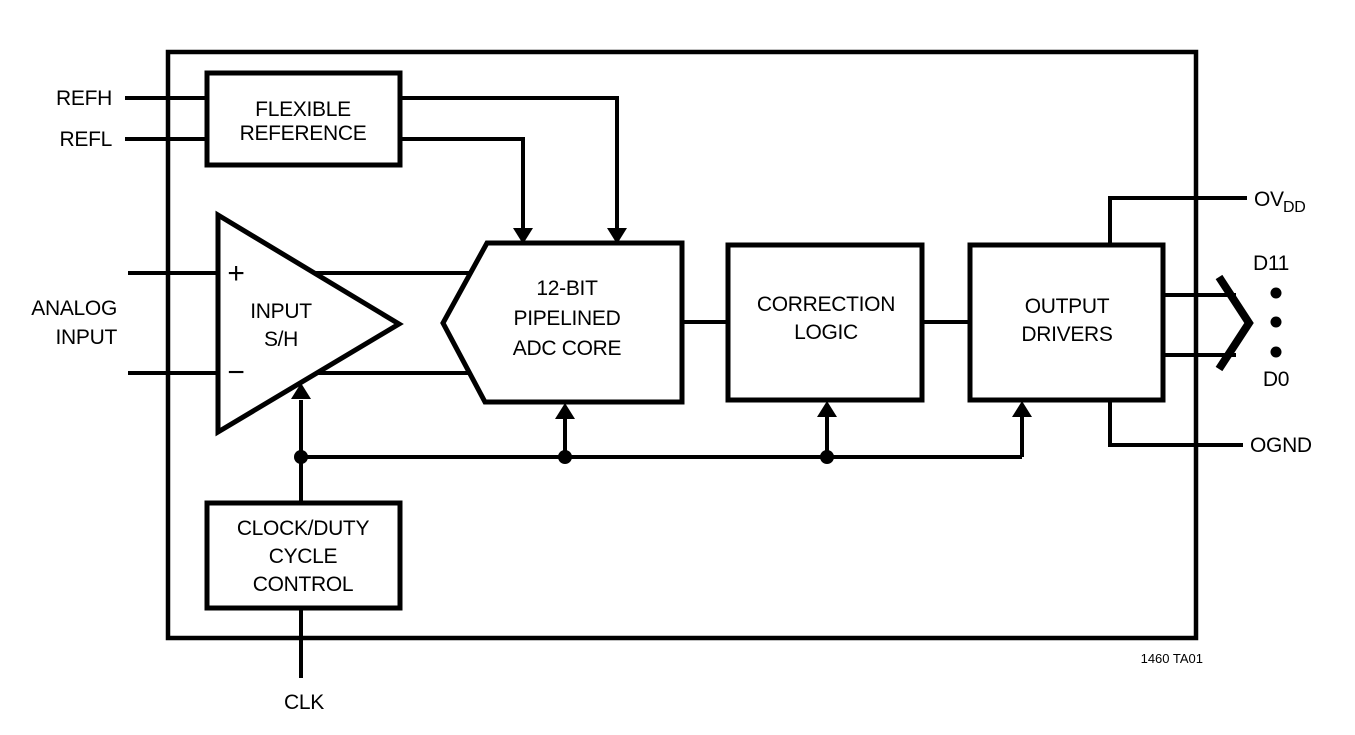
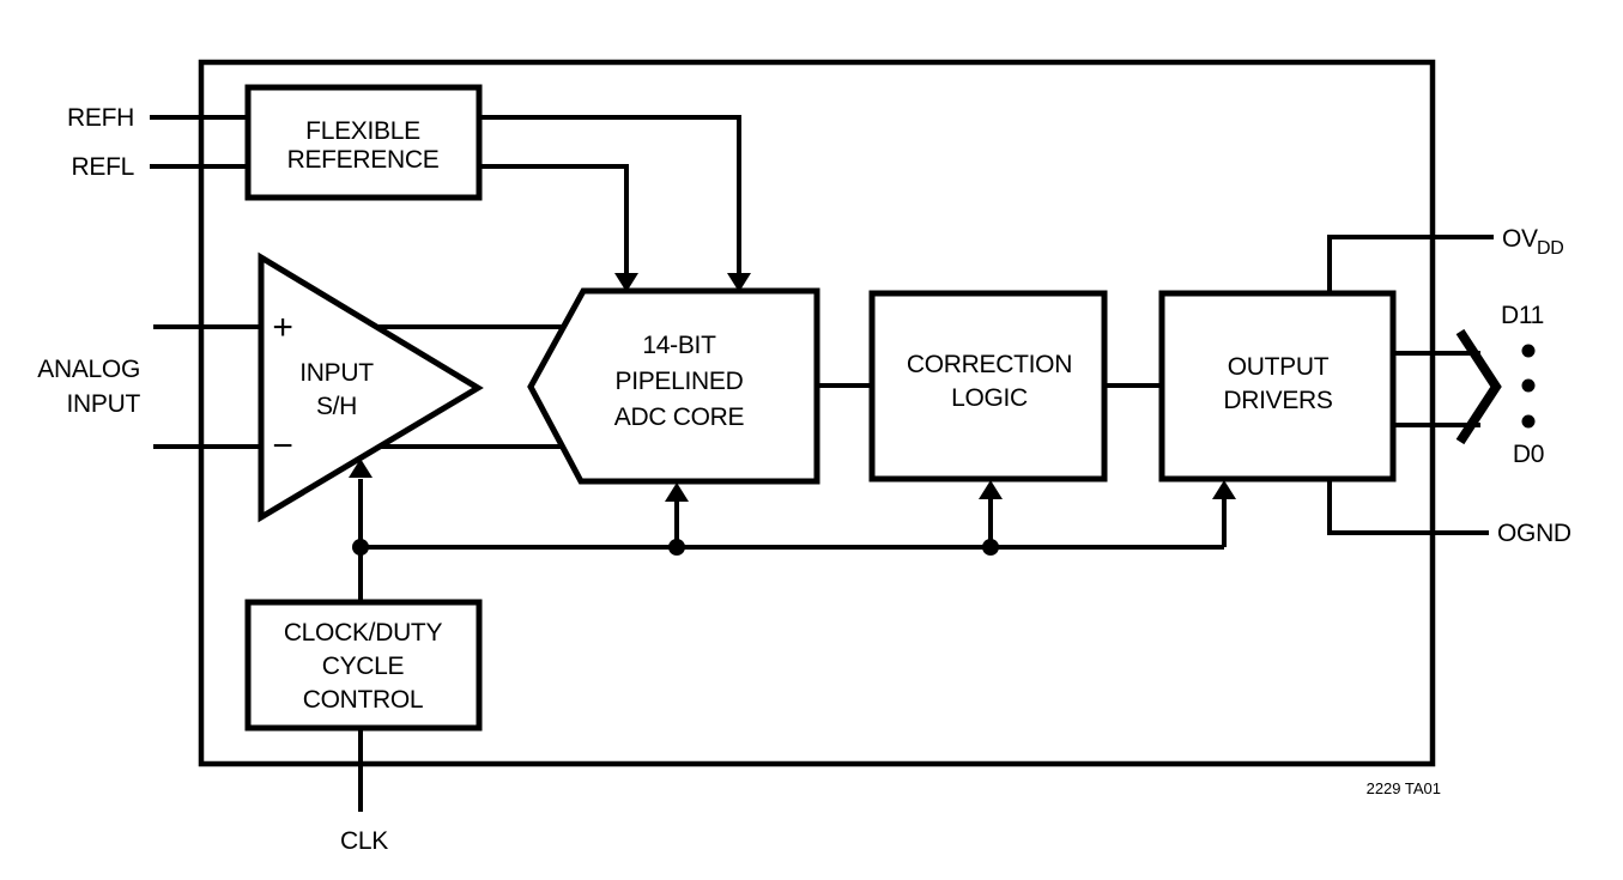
  FLEXIBLE
  REFERENCE
  +
  −
  INPUT
  S/H
- 12-BIT
+ 14-BIT
  PIPELINED
  ADC CORE
  CORRECTION
  LOGIC
  OUTPUT
  DRIVERS
  CLOCK/DUTY
  CYCLE
  CONTROL
  REFH
  REFL
  ANALOG
  INPUT
  CLK
  OV
  DD
  OGND
  D11
  D0
- 1460 TA01
+ 2229 TA01
